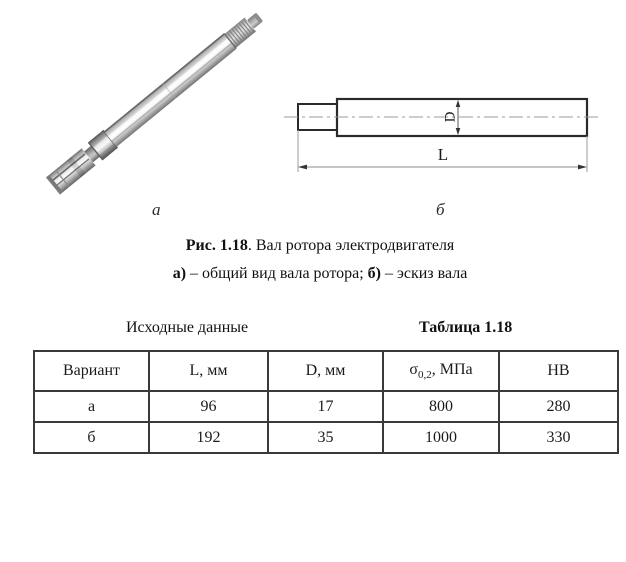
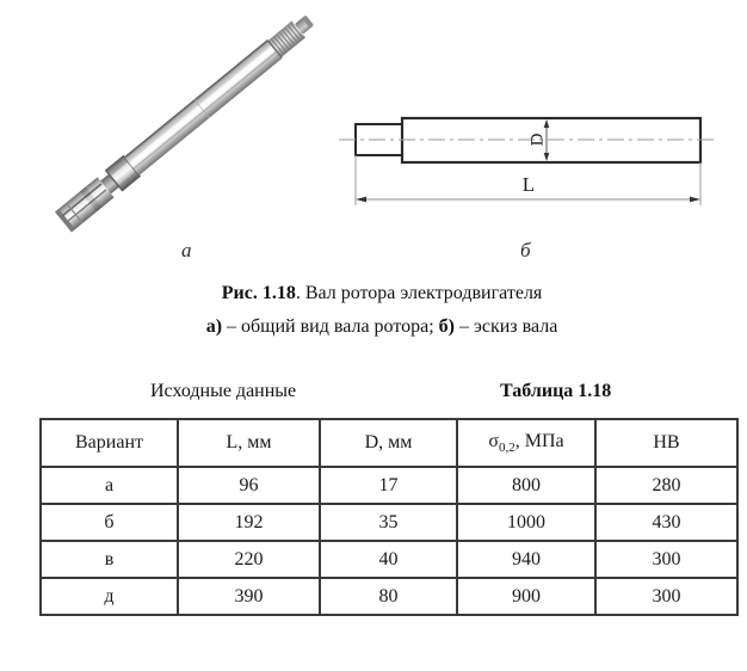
  L
  а
  б
  Рис. 1.18. Вал ротора электродвигателя
  а) – общий вид вала ротора; б) – эскиз вала
  Исходные данные
  Таблица 1.18
  Вариант	L, мм	D, мм	σ0,2, МПа	НВ
  а	96	17	800	280
- б	192	35	1000	330
+ б	192	35	1000	430
+ в	220	40	940	300
+ д	390	80	900	300
